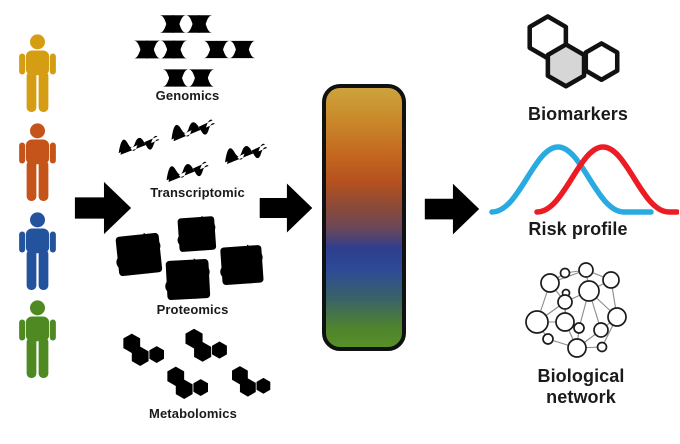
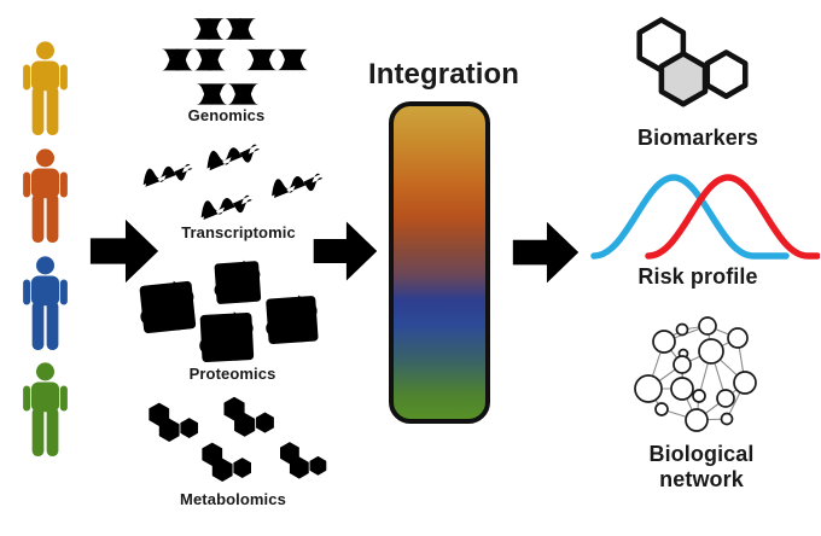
  Genomics
  Transcriptomic
  Proteomics
  Metabolomics
+ Integration
  Biomarkers
  Risk profile
  Biological
  network
